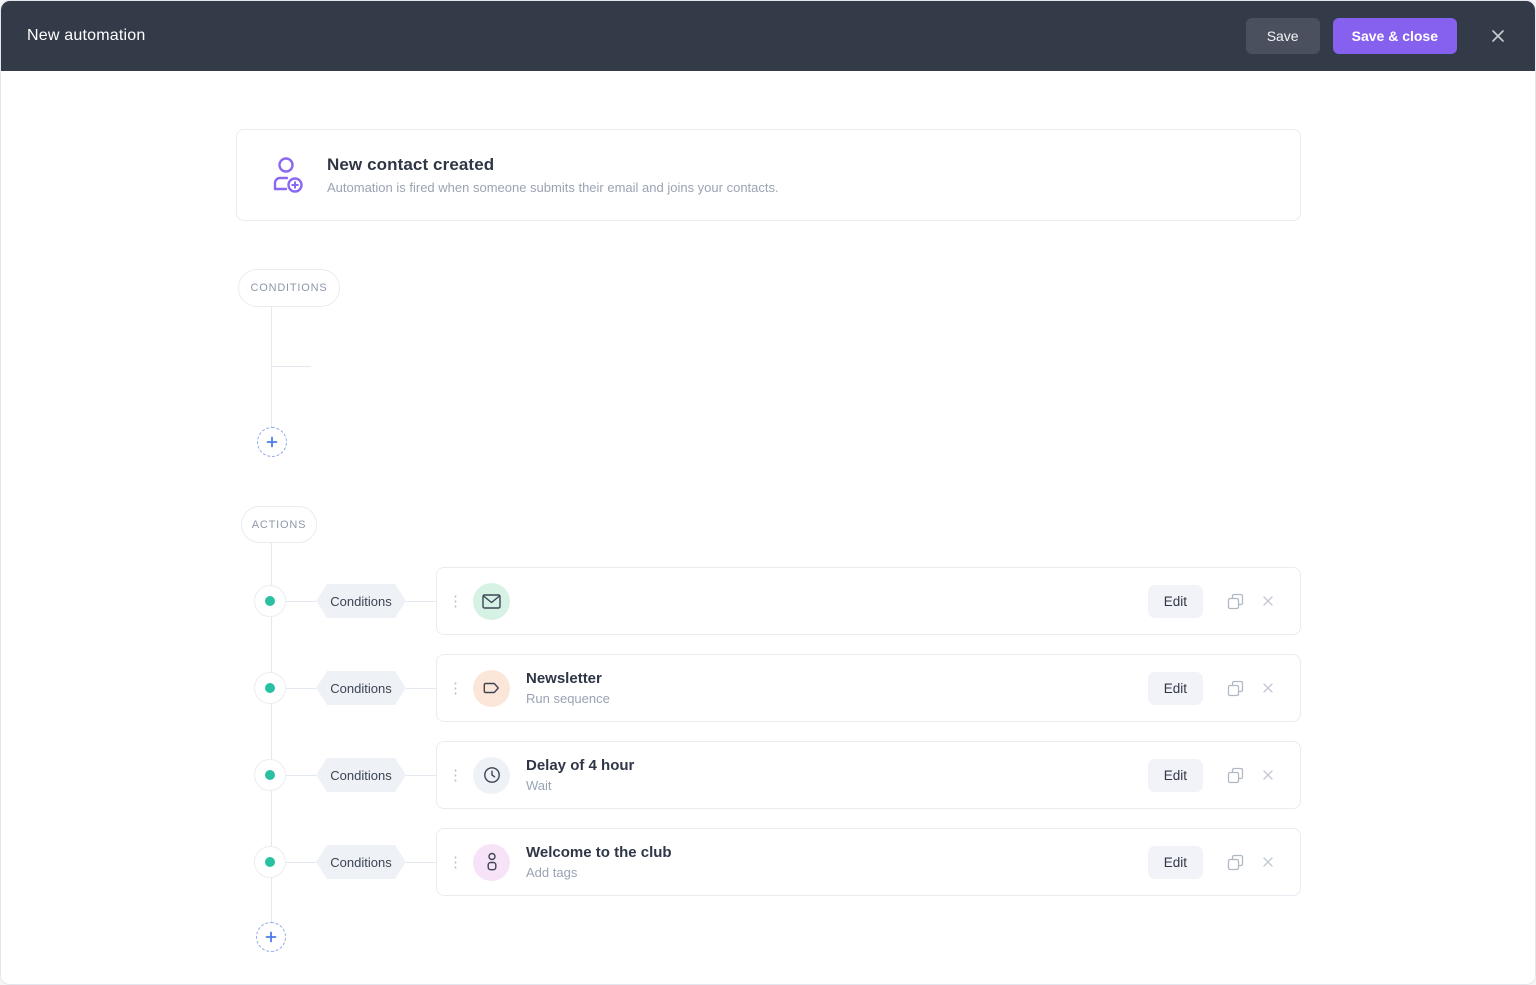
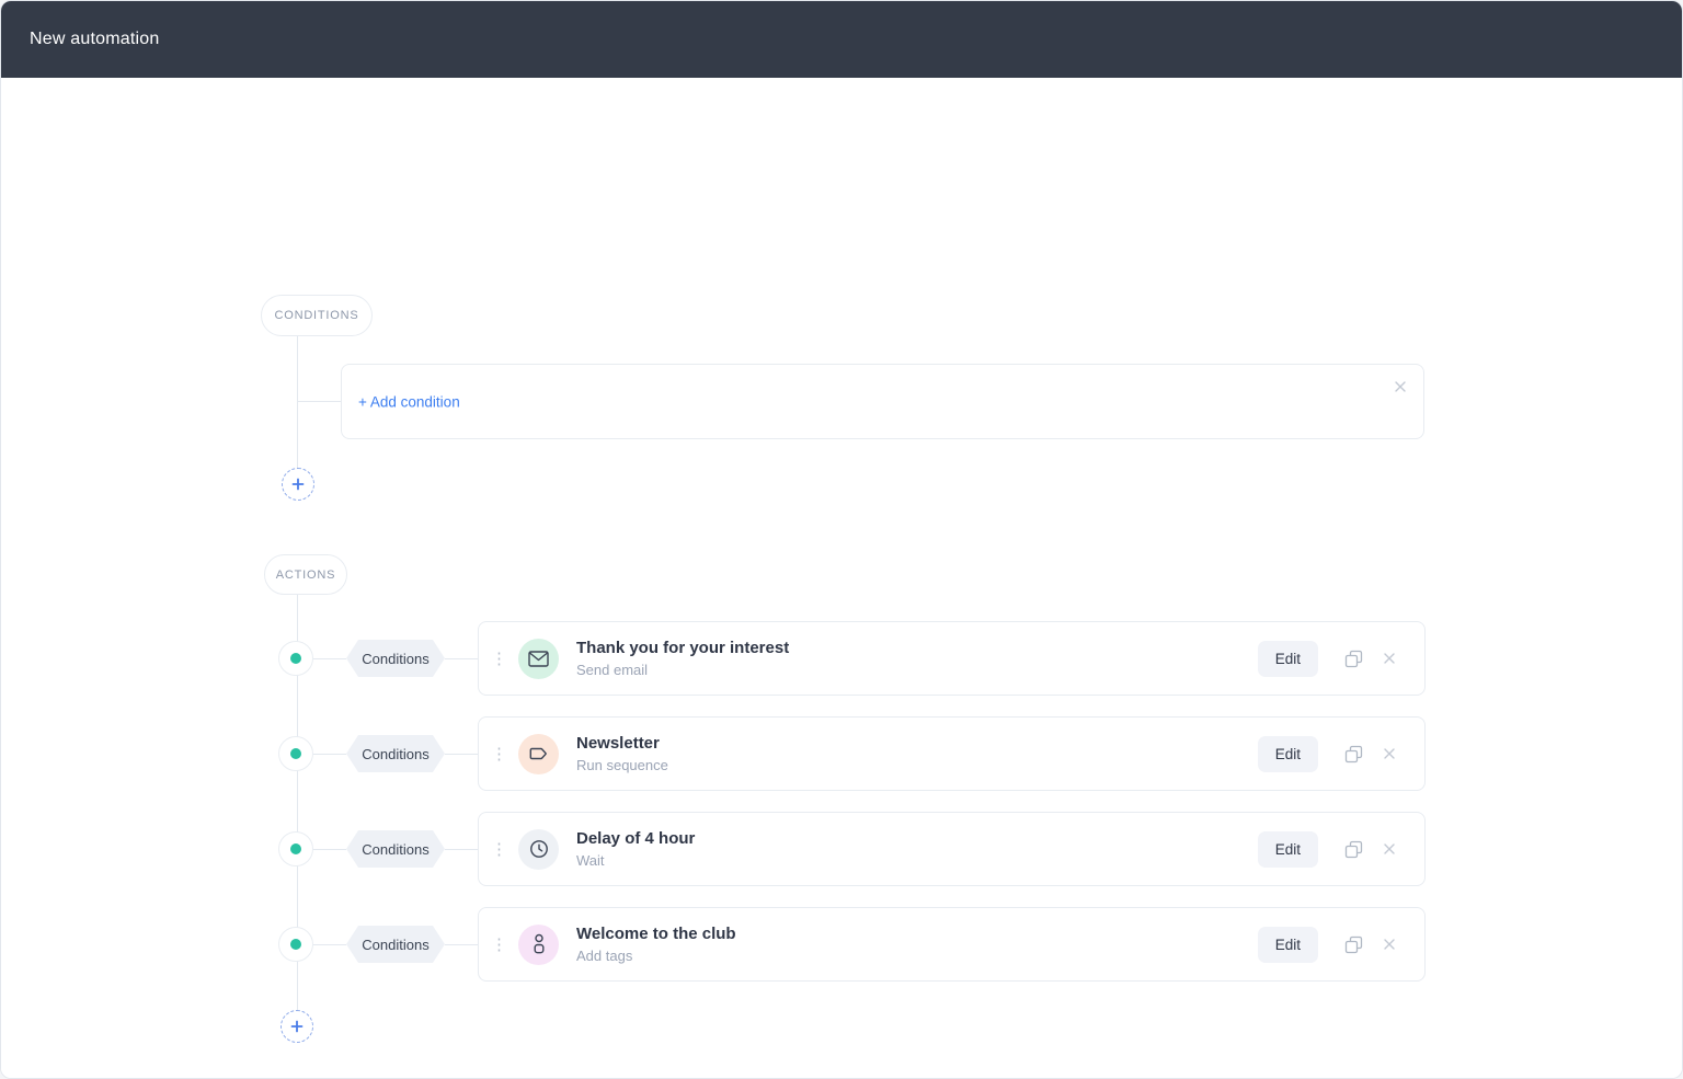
  New automation
- Save
- Save & close
- New contact created
- Automation is fired when someone submits their email and joins your contacts.
  CONDITIONS
+ + Add condition
  ACTIONS
  Conditions
  ⋮
+ Thank you for your interest
+ Send email
  Edit
  Conditions
  ⋮
  Newsletter
  Run sequence
  Edit
  Conditions
  ⋮
  Delay of 4 hour
  Wait
  Edit
  Conditions
  ⋮
  Welcome to the club
  Add tags
  Edit
